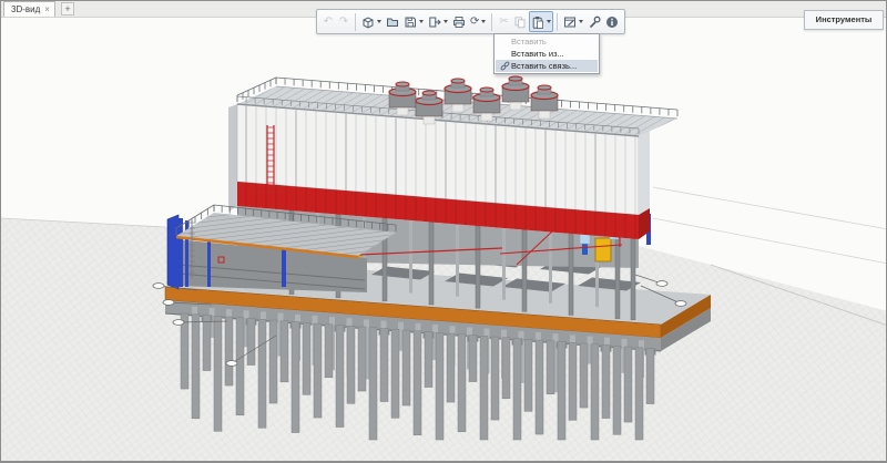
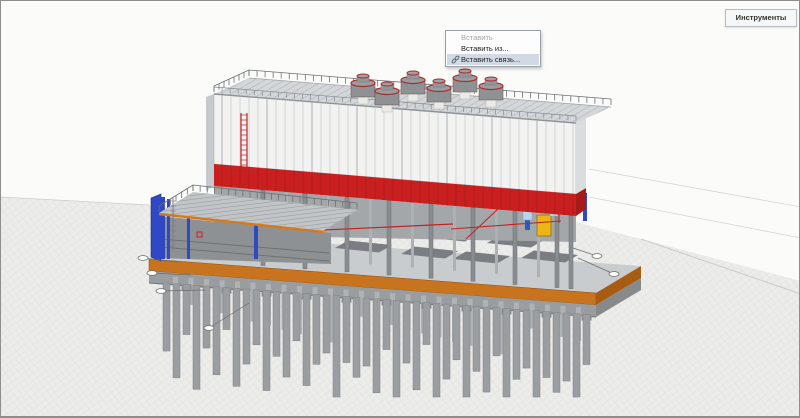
- 3D-вид
- ×
- +
- ↶
- ↷
- ⟳
- ✂
  Вставить
  Вставить из...
  Вставить связь...
  Инструменты
